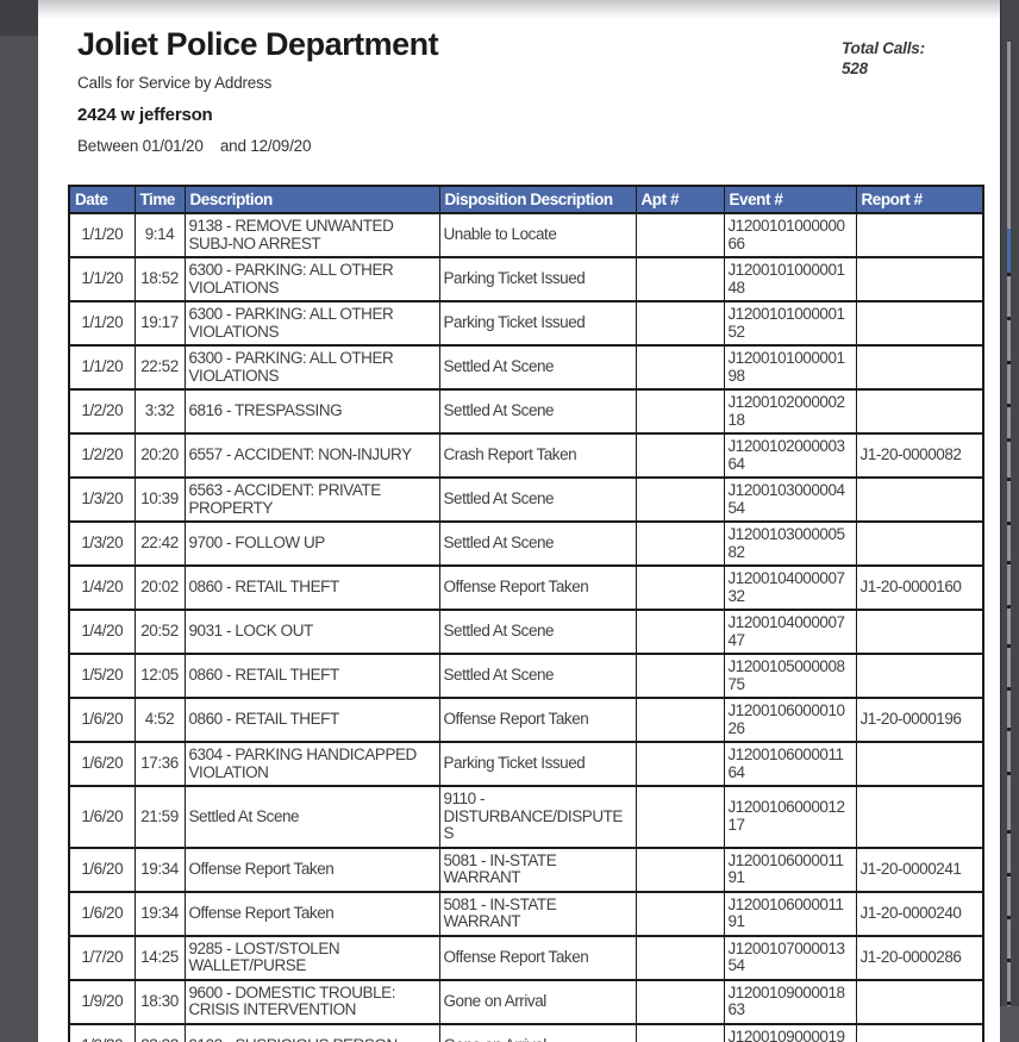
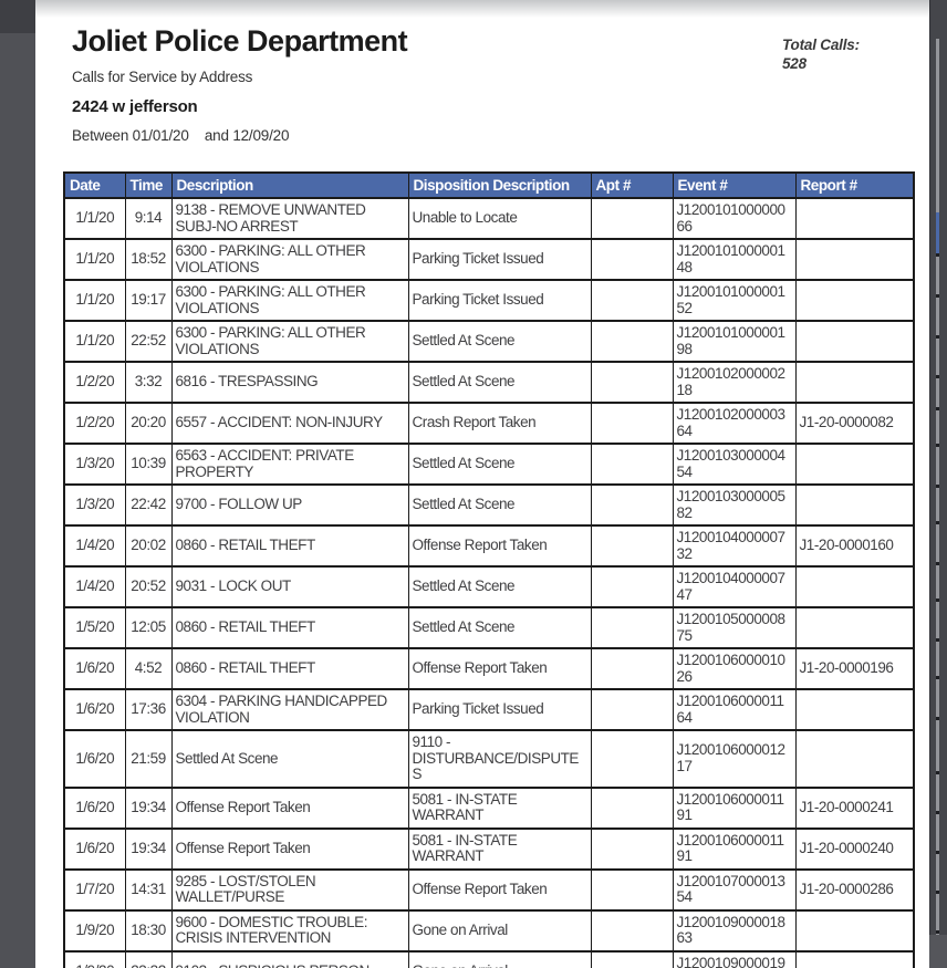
  Joliet Police Department
  Total Calls:
  528
  Calls for Service by Address
  2424 w jefferson
  Between 01/01/20 and 12/09/20
  Date	Time	Description	Disposition Description	Apt #	Event #	Report #
  1/1/20	9:14	9138 - REMOVE UNWANTED SUBJ-NO ARREST	Unable to Locate		J120010100000066
  1/1/20	18:52	6300 - PARKING: ALL OTHER VIOLATIONS	Parking Ticket Issued		J120010100000148
  1/1/20	19:17	6300 - PARKING: ALL OTHER VIOLATIONS	Parking Ticket Issued		J120010100000152
  1/1/20	22:52	6300 - PARKING: ALL OTHER VIOLATIONS	Settled At Scene		J120010100000198
  1/2/20	3:32	6816 - TRESPASSING	Settled At Scene		J120010200000218
  1/2/20	20:20	6557 - ACCIDENT: NON-INJURY	Crash Report Taken		J120010200000364	J1-20-0000082
  1/3/20	10:39	6563 - ACCIDENT: PRIVATE PROPERTY	Settled At Scene		J120010300000454
  1/3/20	22:42	9700 - FOLLOW UP	Settled At Scene		J120010300000582
  1/4/20	20:02	0860 - RETAIL THEFT	Offense Report Taken		J120010400000732	J1-20-0000160
  1/4/20	20:52	9031 - LOCK OUT	Settled At Scene		J120010400000747
  1/5/20	12:05	0860 - RETAIL THEFT	Settled At Scene		J120010500000875
  1/6/20	4:52	0860 - RETAIL THEFT	Offense Report Taken		J120010600001026	J1-20-0000196
  1/6/20	17:36	6304 - PARKING HANDICAPPED VIOLATION	Parking Ticket Issued		J120010600001164
  1/6/20	21:59	Settled At Scene	9110 - DISTURBANCE/DISPUTE S		J120010600001217
  1/6/20	19:34	Offense Report Taken	5081 - IN-STATE WARRANT		J120010600001191	J1-20-0000241
  1/6/20	19:34	Offense Report Taken	5081 - IN-STATE WARRANT		J120010600001191	J1-20-0000240
- 1/7/20	14:25	9285 - LOST/STOLEN WALLET/PURSE	Offense Report Taken		J120010700001354	J1-20-0000286
+ 1/7/20	14:31	9285 - LOST/STOLEN WALLET/PURSE	Offense Report Taken		J120010700001354	J1-20-0000286
  1/9/20	18:30	9600 - DOMESTIC TROUBLE: CRISIS INTERVENTION	Gone on Arrival		J120010900001863
